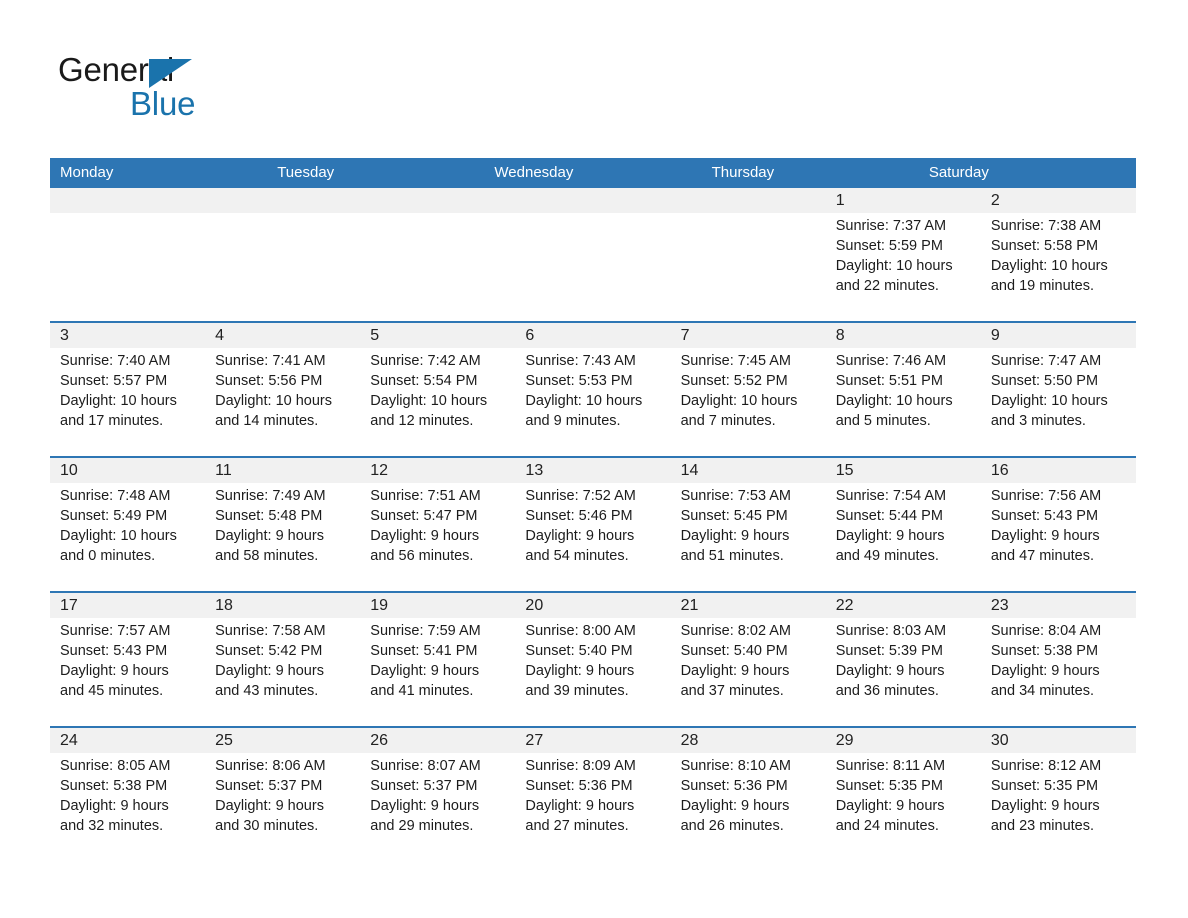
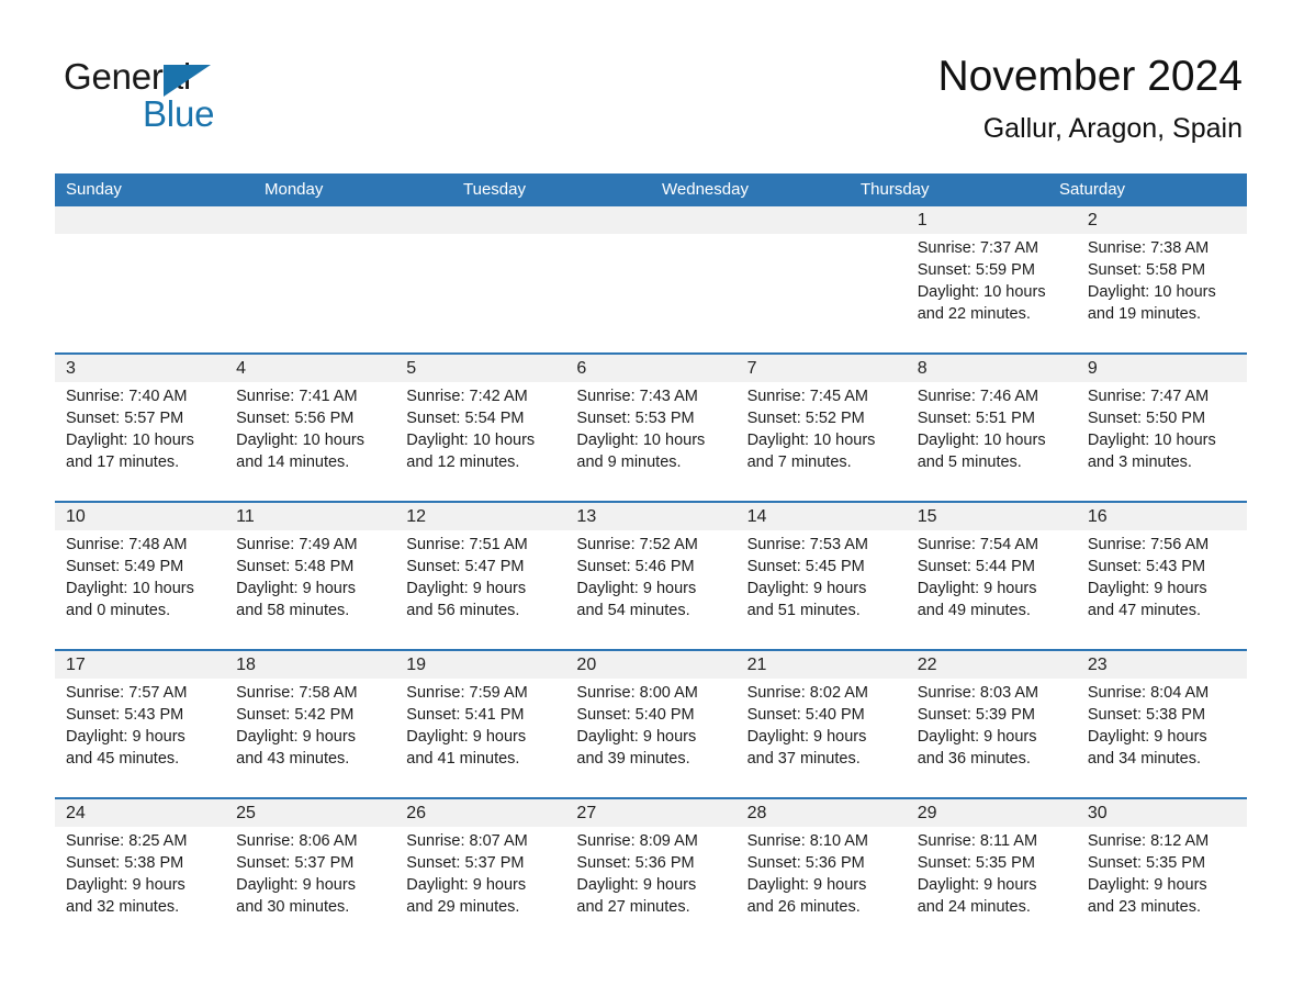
  General
  Blue
+ November 2024
+ Gallur, Aragon, Spain
+ Sunday
  Monday
  Tuesday
  Wednesday
  Thursday
  Saturday
  1
  Sunrise: 7:37 AM
  Sunset: 5:59 PM
  Daylight: 10 hours
  and 22 minutes.
  2
  Sunrise: 7:38 AM
  Sunset: 5:58 PM
  Daylight: 10 hours
  and 19 minutes.
  3
  Sunrise: 7:40 AM
  Sunset: 5:57 PM
  Daylight: 10 hours
  and 17 minutes.
  4
  Sunrise: 7:41 AM
  Sunset: 5:56 PM
  Daylight: 10 hours
  and 14 minutes.
  5
  Sunrise: 7:42 AM
  Sunset: 5:54 PM
  Daylight: 10 hours
  and 12 minutes.
  6
  Sunrise: 7:43 AM
  Sunset: 5:53 PM
  Daylight: 10 hours
  and 9 minutes.
  7
  Sunrise: 7:45 AM
  Sunset: 5:52 PM
  Daylight: 10 hours
  and 7 minutes.
  8
  Sunrise: 7:46 AM
  Sunset: 5:51 PM
  Daylight: 10 hours
  and 5 minutes.
  9
  Sunrise: 7:47 AM
  Sunset: 5:50 PM
  Daylight: 10 hours
  and 3 minutes.
  10
  Sunrise: 7:48 AM
  Sunset: 5:49 PM
  Daylight: 10 hours
  and 0 minutes.
  11
  Sunrise: 7:49 AM
  Sunset: 5:48 PM
  Daylight: 9 hours
  and 58 minutes.
  12
  Sunrise: 7:51 AM
  Sunset: 5:47 PM
  Daylight: 9 hours
  and 56 minutes.
  13
  Sunrise: 7:52 AM
  Sunset: 5:46 PM
  Daylight: 9 hours
  and 54 minutes.
  14
  Sunrise: 7:53 AM
  Sunset: 5:45 PM
  Daylight: 9 hours
  and 51 minutes.
  15
  Sunrise: 7:54 AM
  Sunset: 5:44 PM
  Daylight: 9 hours
  and 49 minutes.
  16
  Sunrise: 7:56 AM
  Sunset: 5:43 PM
  Daylight: 9 hours
  and 47 minutes.
  17
  Sunrise: 7:57 AM
  Sunset: 5:43 PM
  Daylight: 9 hours
  and 45 minutes.
  18
  Sunrise: 7:58 AM
  Sunset: 5:42 PM
  Daylight: 9 hours
  and 43 minutes.
  19
  Sunrise: 7:59 AM
  Sunset: 5:41 PM
  Daylight: 9 hours
  and 41 minutes.
  20
  Sunrise: 8:00 AM
  Sunset: 5:40 PM
  Daylight: 9 hours
  and 39 minutes.
  21
  Sunrise: 8:02 AM
  Sunset: 5:40 PM
  Daylight: 9 hours
  and 37 minutes.
  22
  Sunrise: 8:03 AM
  Sunset: 5:39 PM
  Daylight: 9 hours
  and 36 minutes.
  23
  Sunrise: 8:04 AM
  Sunset: 5:38 PM
  Daylight: 9 hours
  and 34 minutes.
  24
- Sunrise: 8:05 AM
+ Sunrise: 8:25 AM
  Sunset: 5:38 PM
  Daylight: 9 hours
  and 32 minutes.
  25
  Sunrise: 8:06 AM
  Sunset: 5:37 PM
  Daylight: 9 hours
  and 30 minutes.
  26
  Sunrise: 8:07 AM
  Sunset: 5:37 PM
  Daylight: 9 hours
  and 29 minutes.
  27
  Sunrise: 8:09 AM
  Sunset: 5:36 PM
  Daylight: 9 hours
  and 27 minutes.
  28
  Sunrise: 8:10 AM
  Sunset: 5:36 PM
  Daylight: 9 hours
  and 26 minutes.
  29
  Sunrise: 8:11 AM
  Sunset: 5:35 PM
  Daylight: 9 hours
  and 24 minutes.
  30
  Sunrise: 8:12 AM
  Sunset: 5:35 PM
  Daylight: 9 hours
  and 23 minutes.
